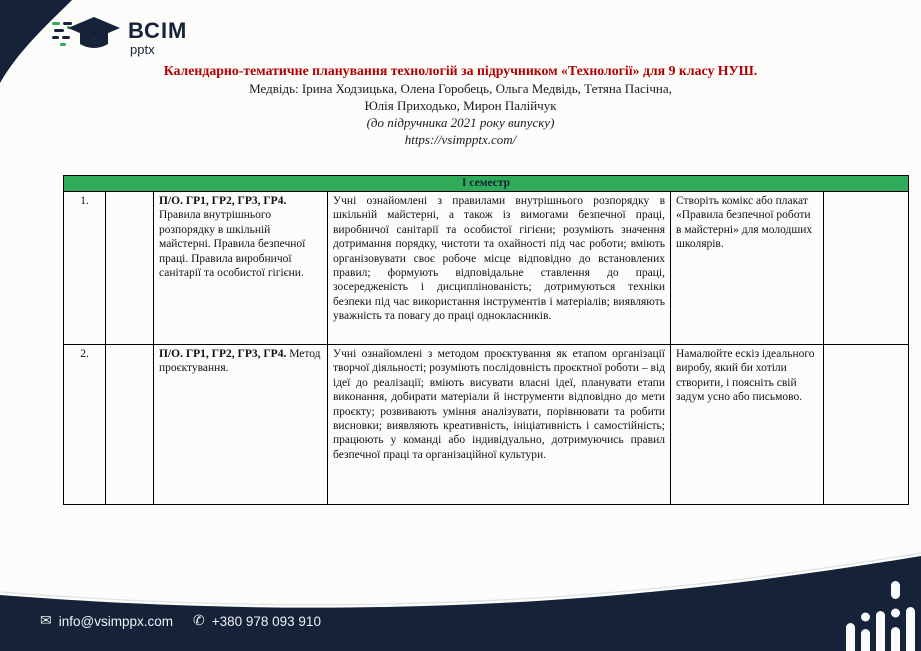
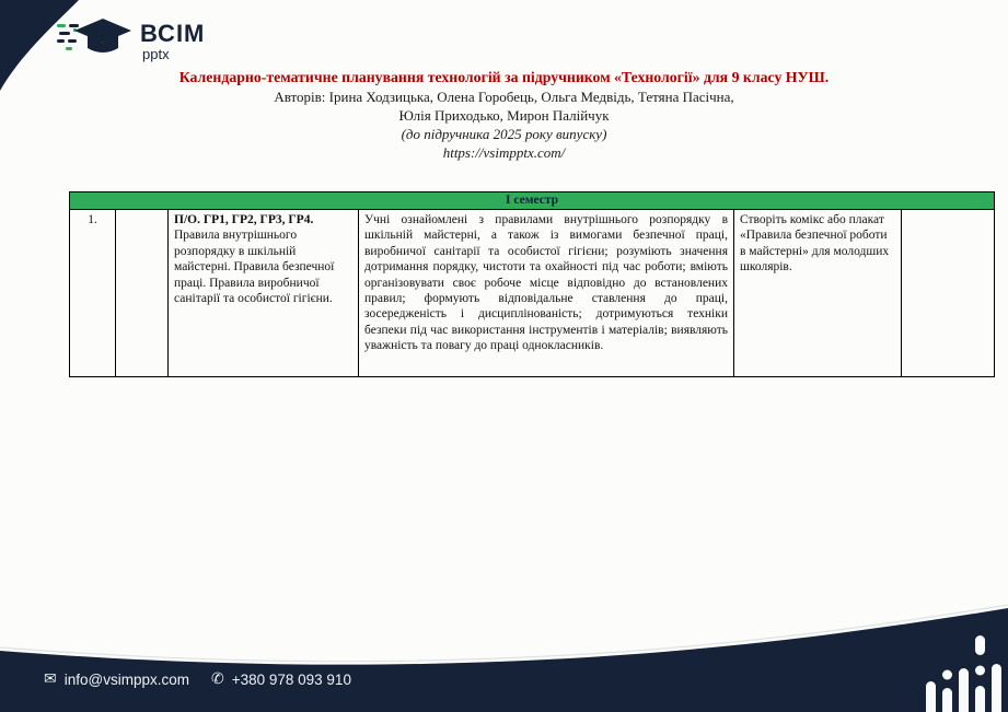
  ВСІМ
  pptx
  Календарно-тематичне планування технологій за підручником «Технології» для 9 класу НУШ.
- Медвідь: Ірина Ходзицька, Олена Горобець, Ольга Медвідь, Тетяна Пасічна,
+ Авторів: Ірина Ходзицька, Олена Горобець, Ольга Медвідь, Тетяна Пасічна,
  Юлія Приходько, Мирон Палійчук
- (до підручника 2021 року випуску)
+ (до підручника 2025 року випуску)
  https://vsimpptx.com/
  І семестр
  1.		П/О. ГР1, ГР2, ГР3, ГР4. Правила внутрішнього розпорядку в шкільній майстерні. Правила безпечної праці. Правила виробничої санітарії та особистої гігієни.	Учні ознайомлені з правилами внутрішнього розпорядку в шкільній майстерні, а також із вимогами безпечної праці, виробничої санітарії та особистої гігієни; розуміють значення дотримання порядку, чистоти та охайності під час роботи; вміють організовувати своє робоче місце відповідно до встановлених правил; формують відповідальне ставлення до праці, зосередженість і дисциплінованість; дотримуються техніки безпеки під час використання інструментів і матеріалів; виявляють уважність та повагу до праці однокласників.	Створіть комікс або плакат «Правила безпечної роботи в майстерні» для молодших школярів.
- 2.		П/О. ГР1, ГР2, ГР3, ГР4. Метод проєктування.	Учні ознайомлені з методом проєктування як етапом організації творчої діяльності; розуміють послідовність проєктної роботи – від ідеї до реалізації; вміють висувати власні ідеї, планувати етапи виконання, добирати матеріали й інструменти відповідно до мети проєкту; розвивають уміння аналізувати, порівнювати та робити висновки; виявляють креативність, ініціативність і самостійність; працюють у команді або індивідуально, дотримуючись правил безпечної праці та організаційної культури.	Намалюйте ескіз ідеального виробу, який би хотіли створити, і поясніть свій задум усно або письмово.
  ✉
  info@vsimppx.com
  ✆
  +380 978 093 910
